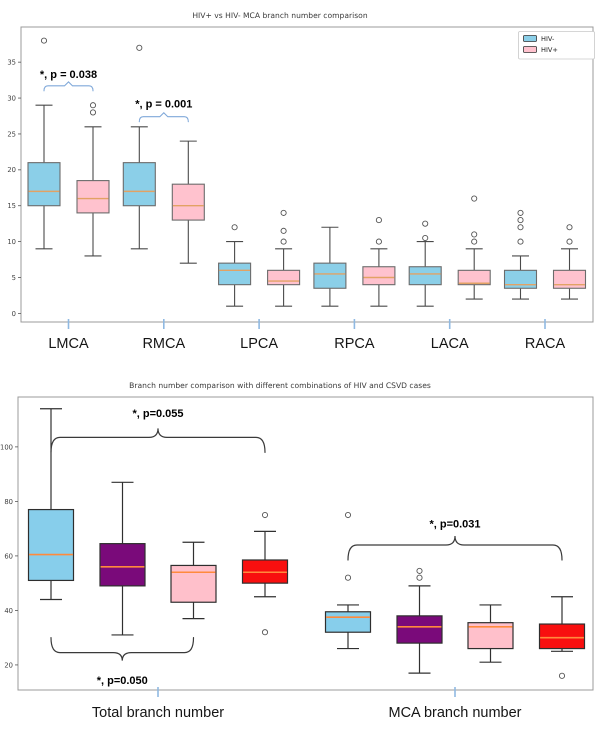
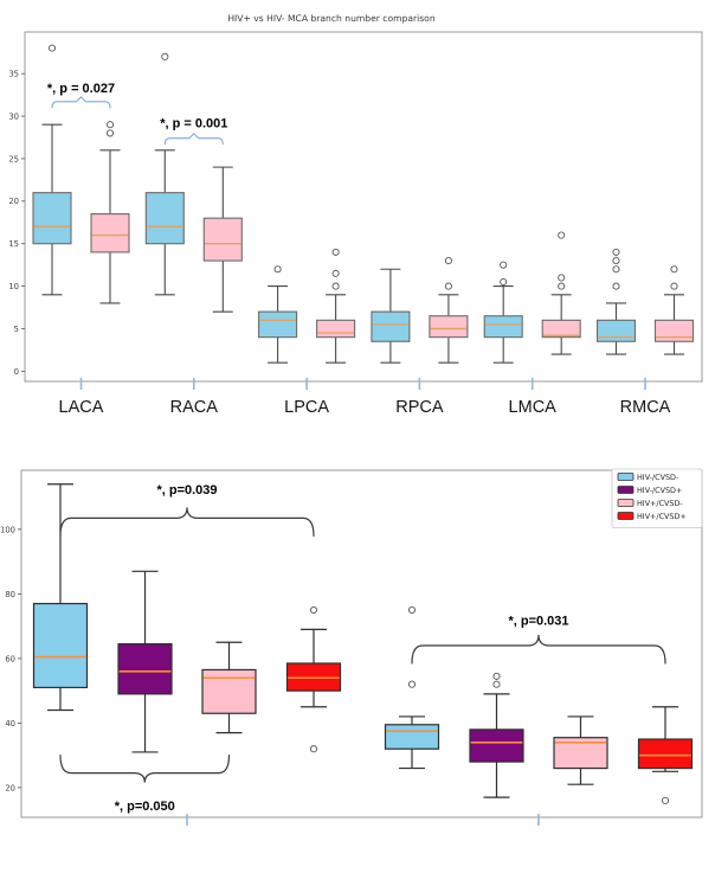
  HIV+ vs HIV- MCA branch number comparison
  0
  5
  10
  15
  20
  25
  30
- LMCA
+ LACA
- RMCA
+ RACA
  LPCA
  RPCA
- LACA
+ LMCA
- RACA
+ RMCA
- *, p = 0.038
+ *, p = 0.027
  *, p = 0.001
- HIV-
- HIV+
- Branch number comparison with different combinations of HIV and CSVD cases
  20
  40
  60
  80
  100
- Total branch number
- MCA branch number
- *, p=0.055
+ *, p=0.039
  *, p=0.031
  *, p=0.050
+ HIV-/CVSD-
+ HIV-/CVSD+
+ HIV+/CVSD-
+ HIV+/CVSD+
